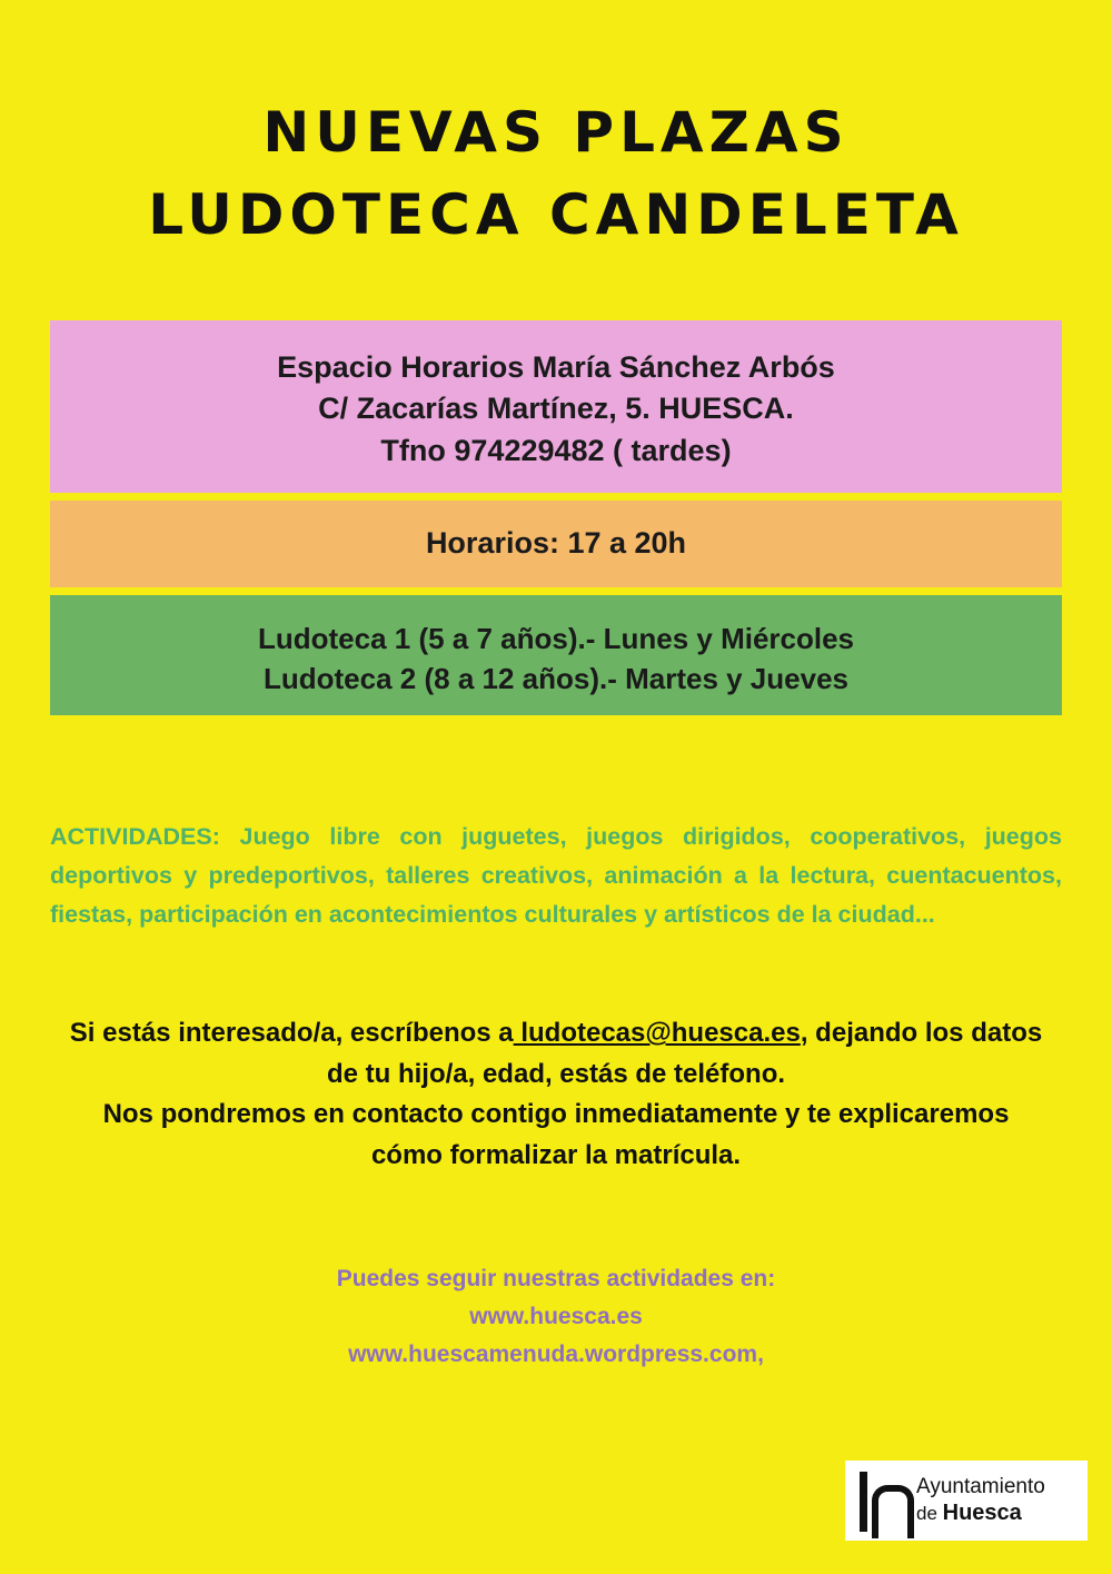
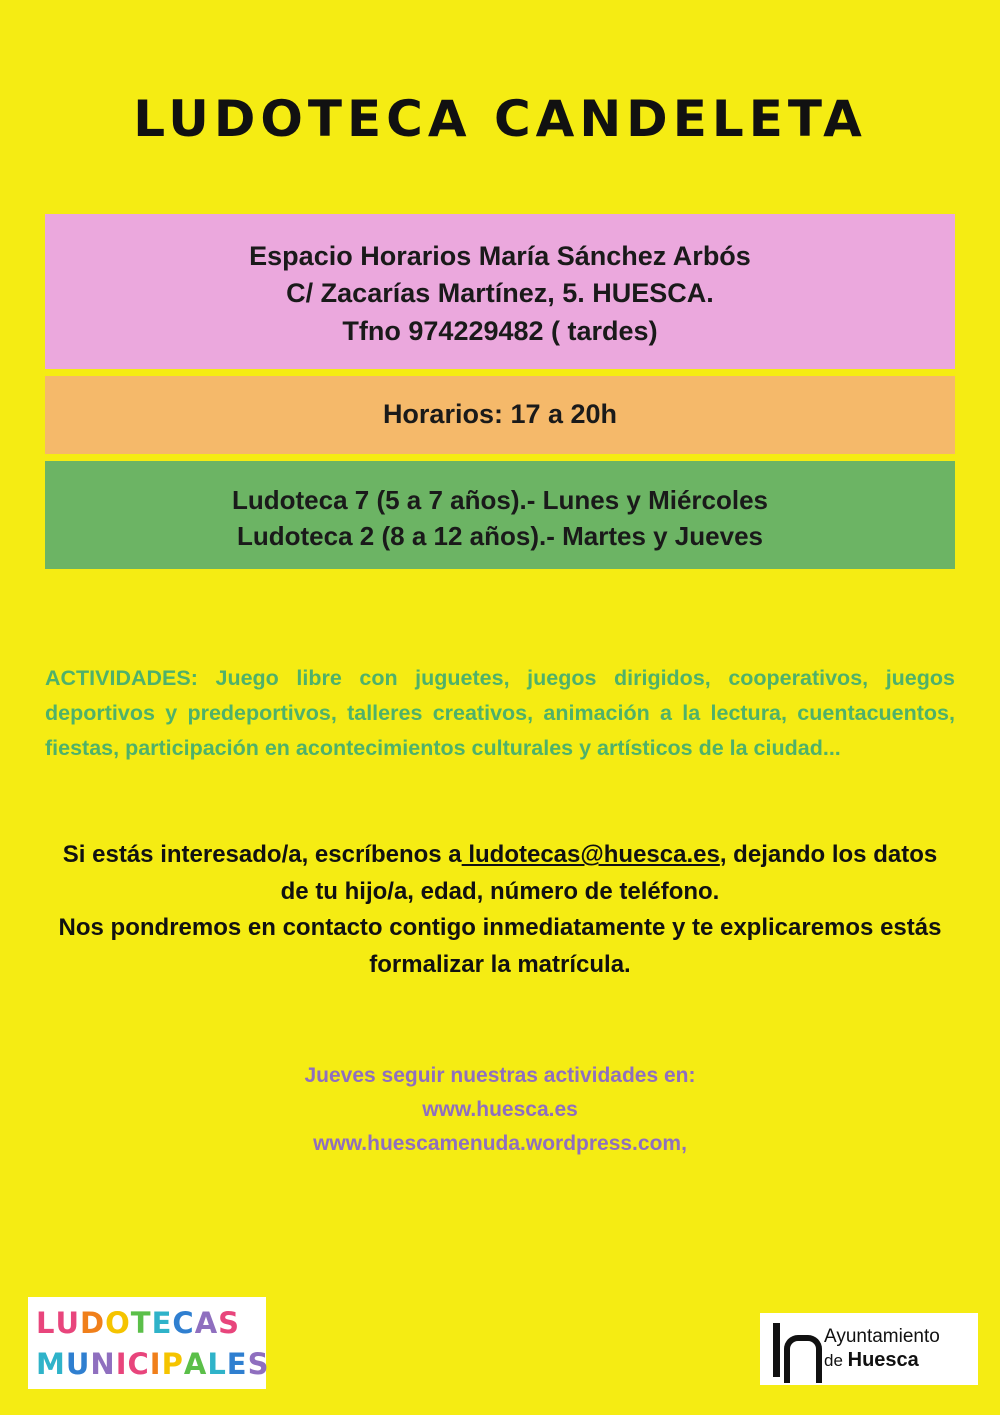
- NUEVAS PLAZAS
  LUDOTECA CANDELETA
  Espacio Horarios María Sánchez Arbós
  C/ Zacarías Martínez, 5. HUESCA.
  Tfno 974229482 ( tardes)
  Horarios: 17 a 20h
- Ludoteca 1 (5 a 7 años).- Lunes y Miércoles
+ Ludoteca 7 (5 a 7 años).- Lunes y Miércoles
  Ludoteca 2 (8 a 12 años).- Martes y Jueves
  ACTIVIDADES: Juego libre con juguetes, juegos dirigidos, cooperativos, juegos deportivos y predeportivos, talleres creativos, animación a la lectura, cuentacuentos, fiestas, participación en acontecimientos culturales y artísticos de la ciudad...
- Si estás interesado/a, escríbenos a ludotecas@huesca.es, dejando los datos de tu hijo/a, edad, estás de teléfono.
+ Si estás interesado/a, escríbenos a ludotecas@huesca.es, dejando los datos de tu hijo/a, edad, número de teléfono.
- Nos pondremos en contacto contigo inmediatamente y te explicaremos cómo formalizar la matrícula.
+ Nos pondremos en contacto contigo inmediatamente y te explicaremos estás formalizar la matrícula.
- Puedes seguir nuestras actividades en:
+ Jueves seguir nuestras actividades en:
  www.huesca.es
  www.huescamenuda.wordpress.com,
+ LUDOTECAS
+ MUNICIPALES
  Ayuntamiento
  de Huesca
